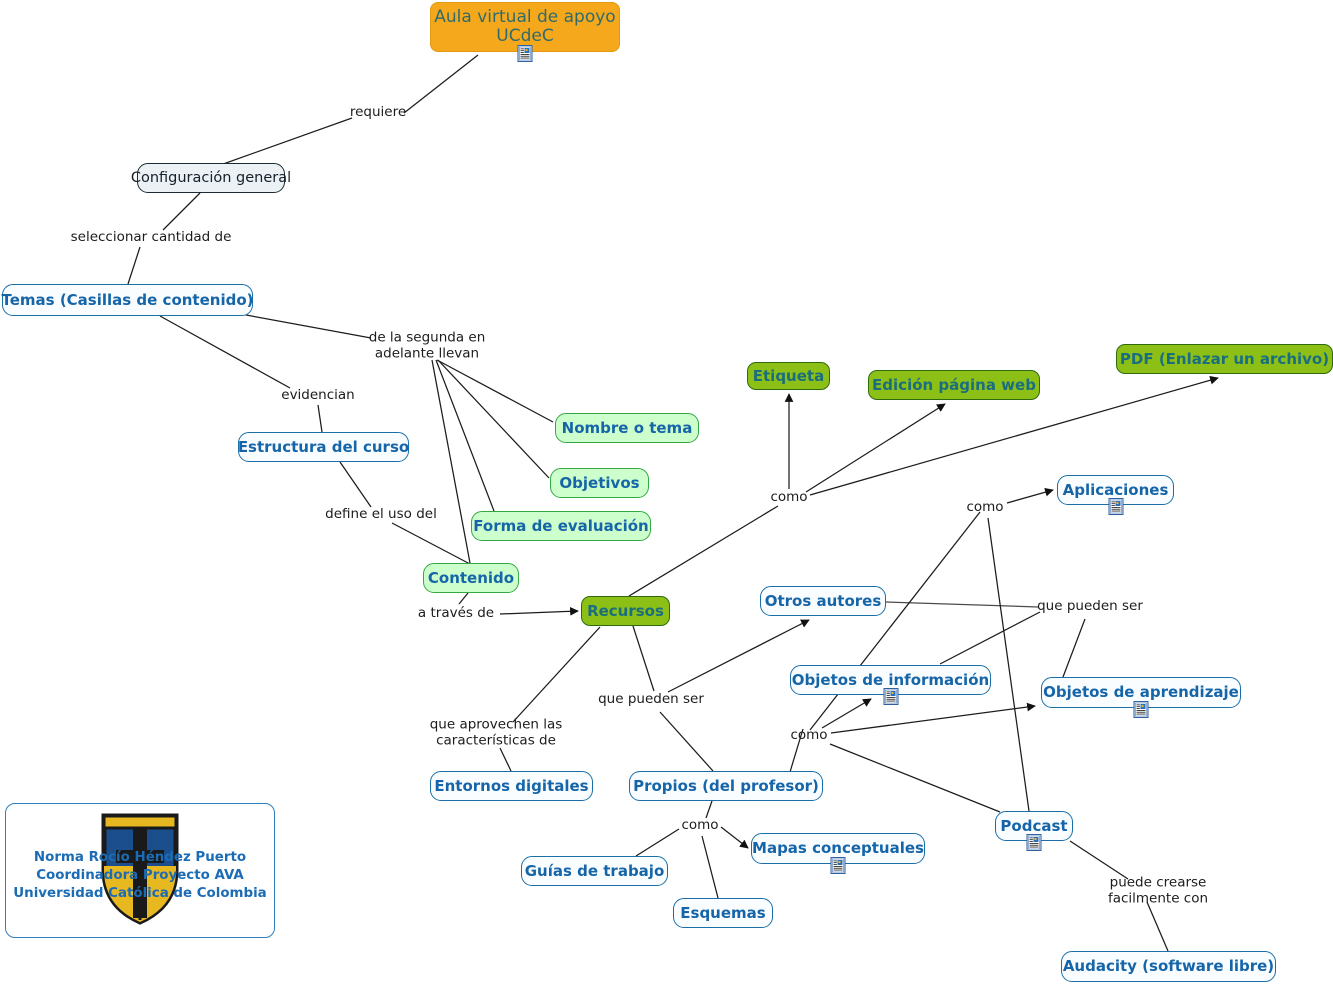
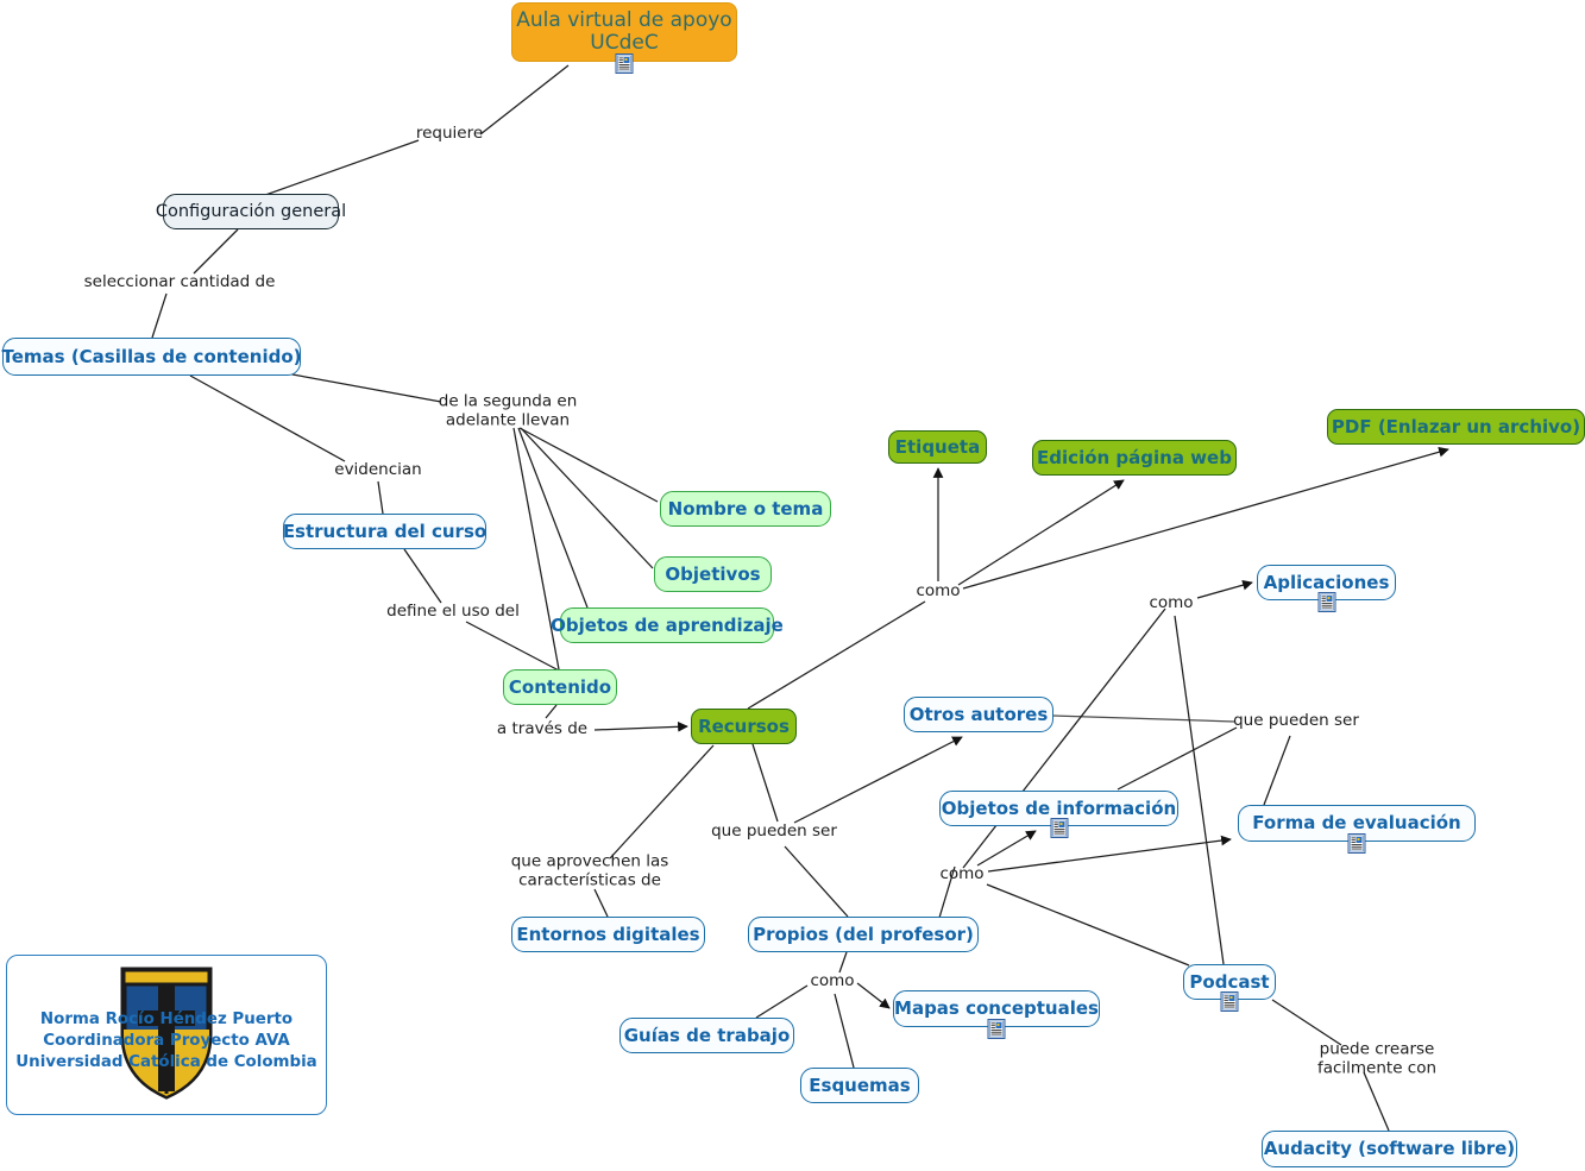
  Aula virtual de apoyo
  UCdeC
  Configuración general
  Temas (Casillas de contenido)
  Estructura del curso
  Nombre o tema
  Objetivos
- Forma de evaluación
+ Objetos de aprendizaje
  Contenido
  Recursos
  Etiqueta
  Edición página web
  PDF (Enlazar un archivo)
  Aplicaciones
  Otros autores
  Objetos de información
- Objetos de aprendizaje
+ Forma de evaluación
  Entornos digitales
  Propios (del profesor)
  Podcast
  Mapas conceptuales
  Guías de trabajo
  Esquemas
  Audacity (software libre)
  requiere
  seleccionar cantidad de
  de la segunda en
  adelante llevan
  evidencian
  define el uso del
  a través de
  como
  como
  que pueden ser
  que pueden ser
  que aprovechen las
  características de
  como
  como
  puede crearse
  facilmente con
  Norma Rocío Héndez Puerto
  Coordinadora Proyecto AVA
  Universidad Católica de Colombia
